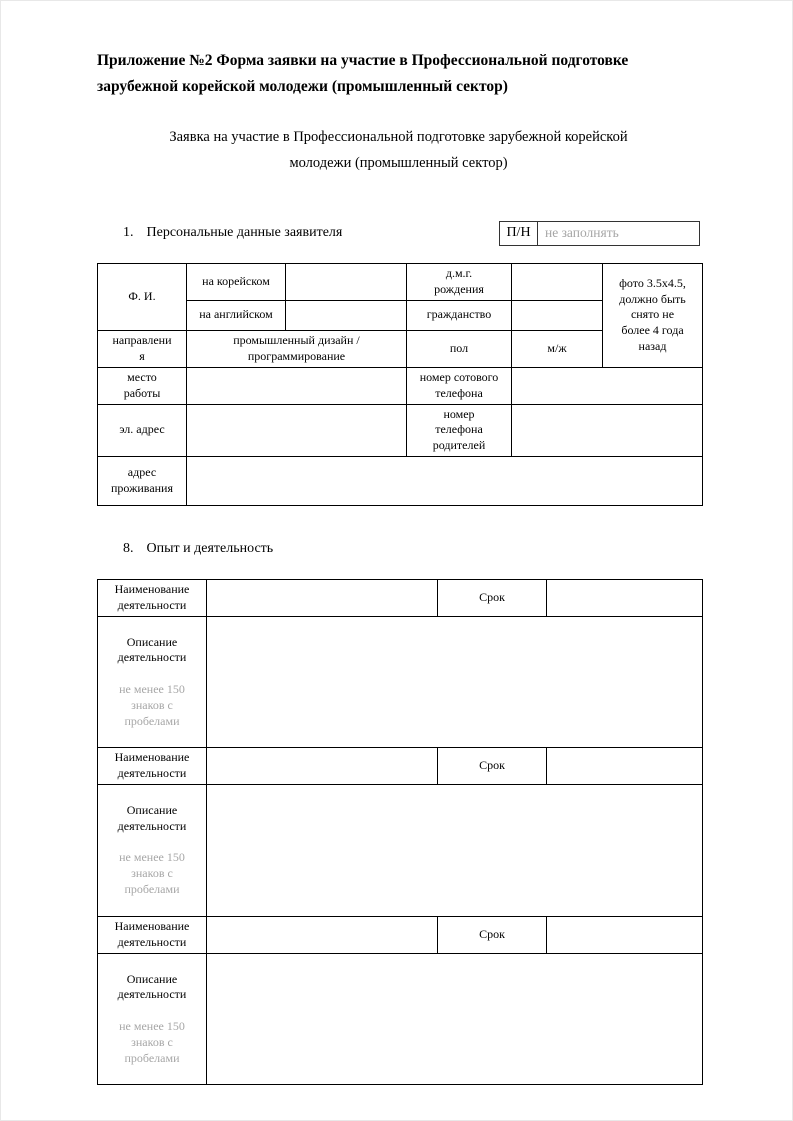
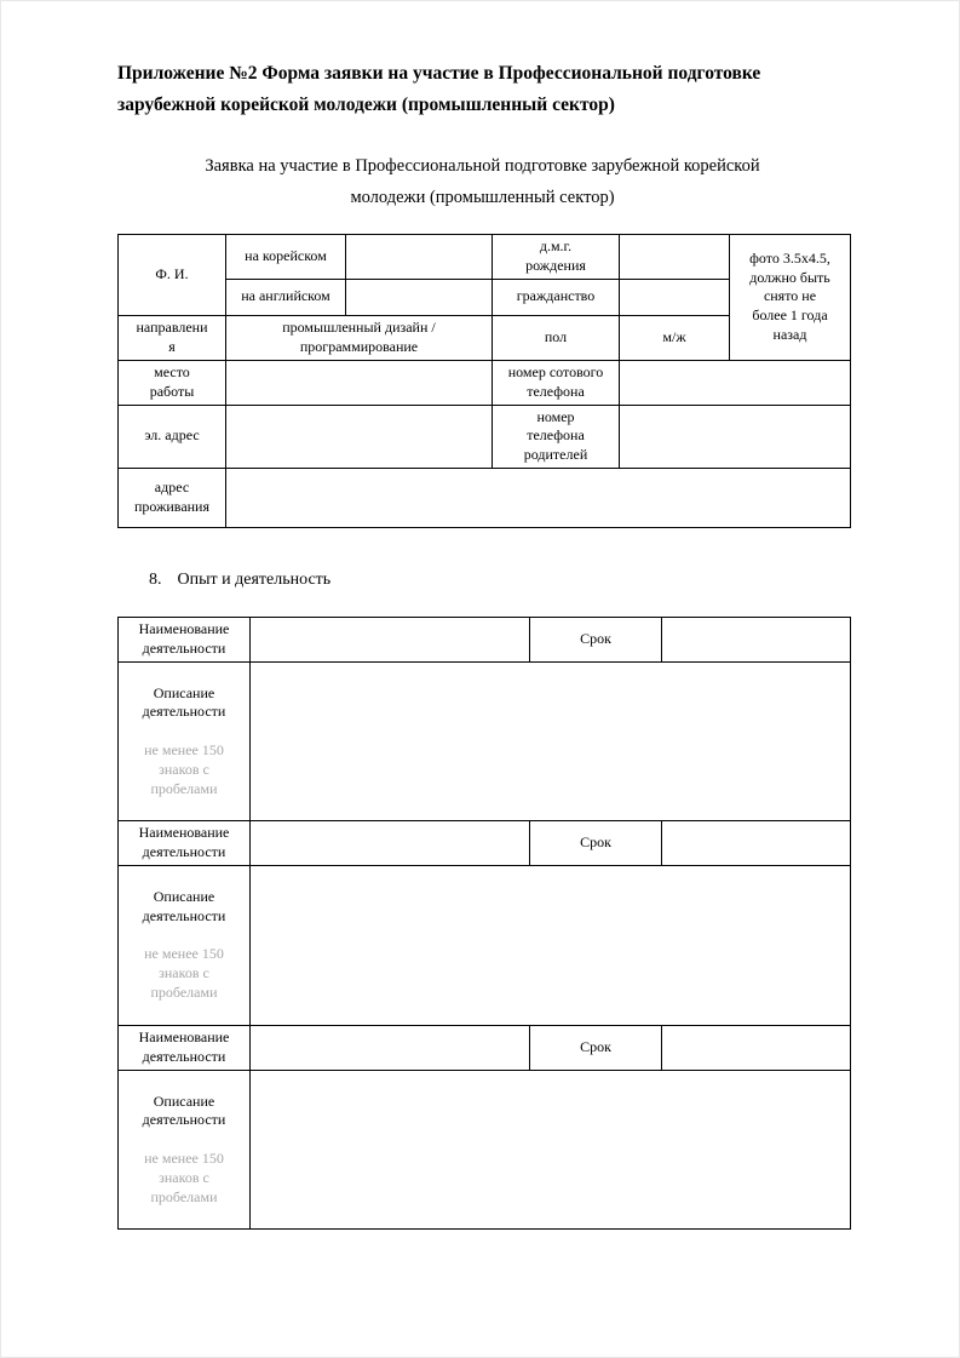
  Приложение №2 Форма заявки на участие в Профессиональной подготовке
  зарубежной корейской молодежи (промышленный сектор)
  Заявка на участие в Профессиональной подготовке зарубежной корейской
  молодежи (промышленный сектор)
- 1. Персональные данные заявителя
- П/Н
- не заполнять
- Ф. И.	на корейском		д.м.г. рождения		фото 3.5x4.5, должно быть снято не более 4 года назад
+ Ф. И.	на корейском		д.м.г. рождения		фото 3.5x4.5, должно быть снято не более 1 года назад
  на английском		гражданство
  направлени я	промышленный дизайн / программирование	пол	м/ж
  место работы		номер сотового телефона
  эл. адрес		номер телефона родителей
  адрес проживания
  8. Опыт и деятельность
  Наименование деятельности		Срок
  Описание деятельности не менее 150 знаков с пробелами
  Наименование деятельности		Срок
  Описание деятельности не менее 150 знаков с пробелами
  Наименование деятельности		Срок
  Описание деятельности не менее 150 знаков с пробелами
